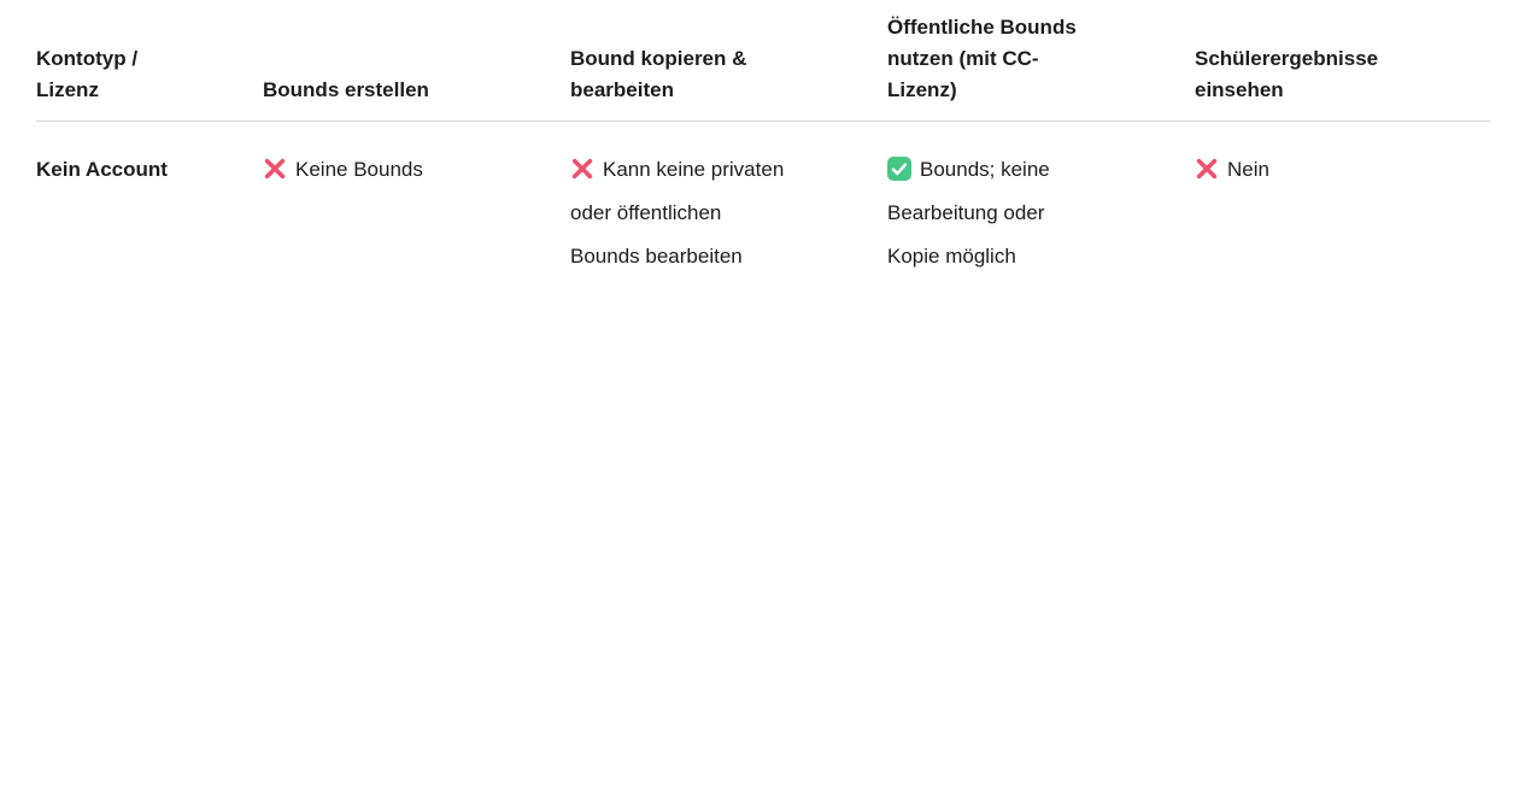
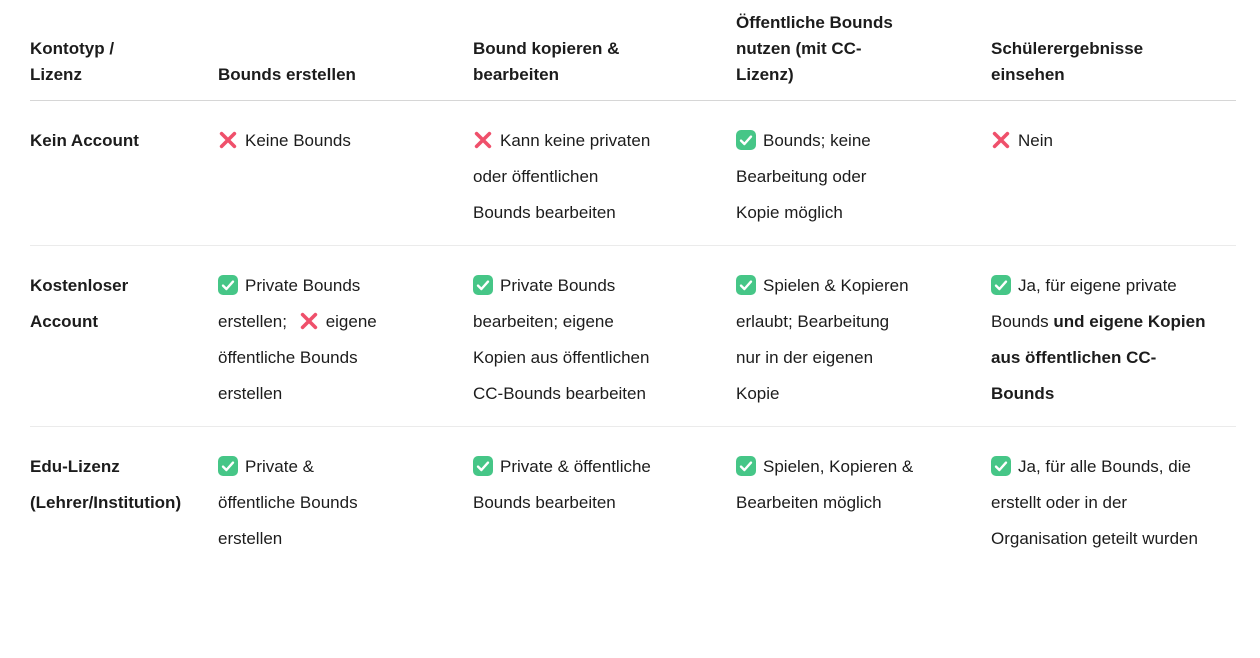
  Kontotyp / Lizenz	Bounds erstellen	Bound kopieren & bearbeiten	Öffentliche Bounds nutzen (mit CC-Lizenz)	Schülerergebnisse einsehen
  Kein Account	Keine Bounds	Kann keine privaten oder öffentlichen Bounds bearbeiten	Bounds; keine Bearbeitung oder Kopie möglich	Nein
+ Kostenloser Account	Private Bounds erstellen; eigene öffentliche Bounds erstellen	Private Bounds bearbeiten; eigene Kopien aus öffentlichen CC-Bounds bearbeiten	Spielen & Kopieren erlaubt; Bearbeitung nur in der eigenen Kopie	Ja, für eigene private Bounds und eigene Kopien aus öffentlichen CC-Bounds
+ Edu-Lizenz (Lehrer/Institution)	Private & öffentliche Bounds erstellen	Private & öffentliche Bounds bearbeiten	Spielen, Kopieren & Bearbeiten möglich	Ja, für alle Bounds, die erstellt oder in der Organisation geteilt wurden
